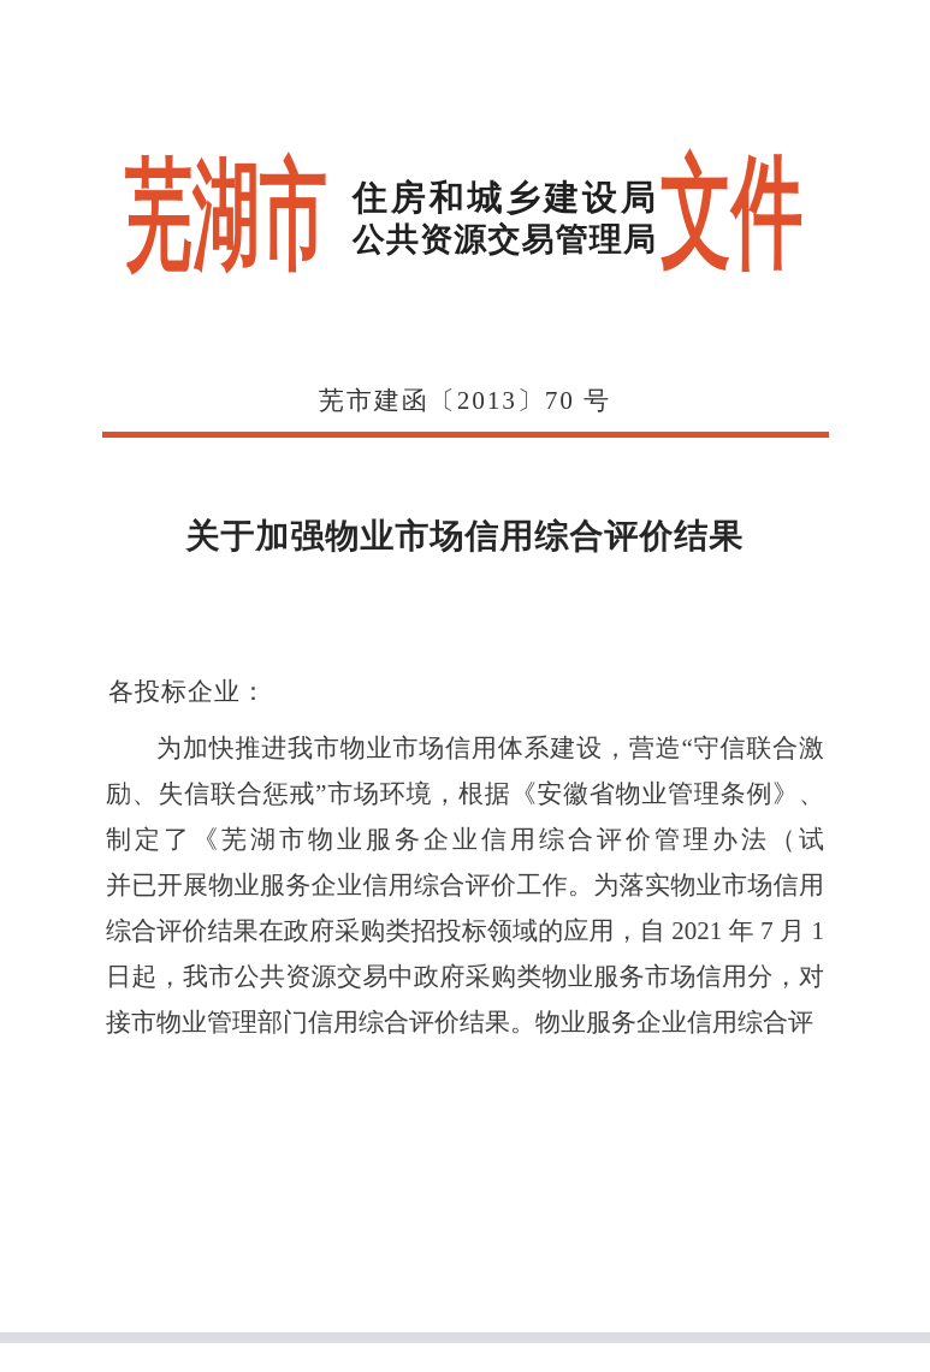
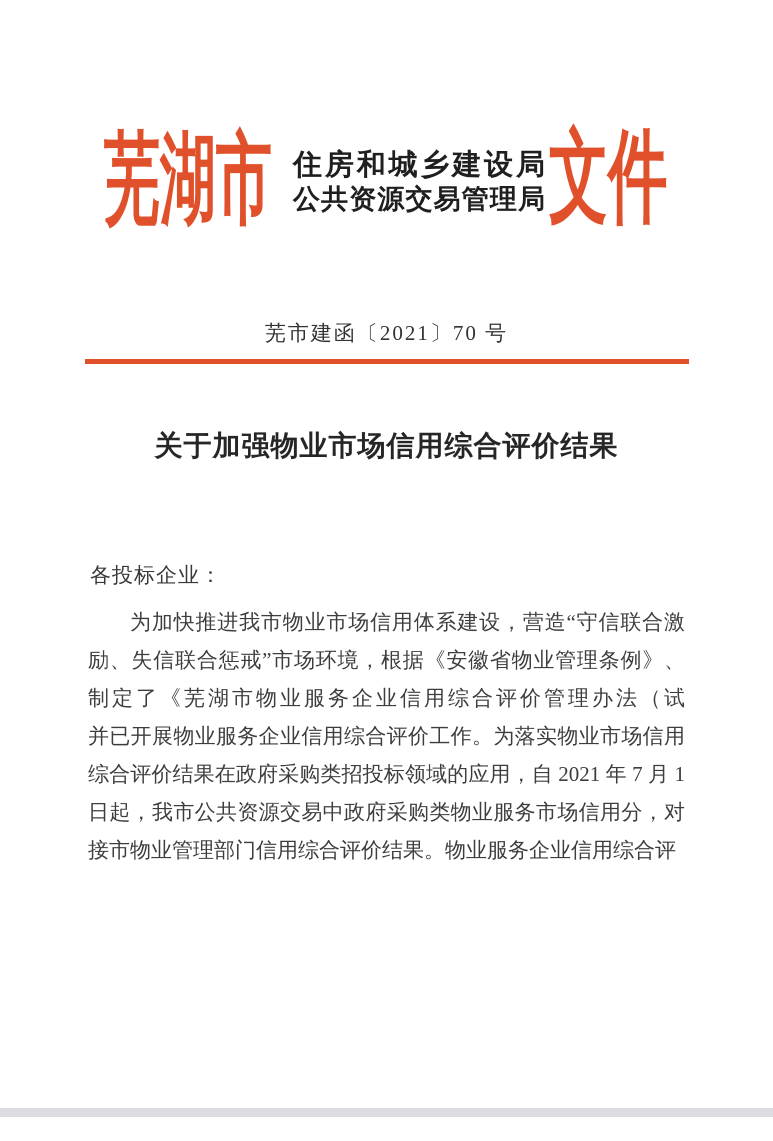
  芜湖市
  住房和城乡建设局
  公共资源交易管理局
  文件
- 芜市建函〔2013〕70 号
+ 芜市建函〔2021〕70 号
  关于加强物业市场信用综合评价结果
  各投标企业：
  为加快推进我市物业市场信用体系建设，营造“守信联合激
  励、失信联合惩戒”市场环境，根据《安徽省物业管理条例》、
  制定了《芜湖市物业服务企业信用综合评价管理办法（试
  并已开展物业服务企业信用综合评价工作。为落实物业市场信用
  综合评价结果在政府采购类招投标领域的应用，自 2021 年 7 月 1
  日起，我市公共资源交易中政府采购类物业服务市场信用分，对
  接市物业管理部门信用综合评价结果。物业服务企业信用综合评
